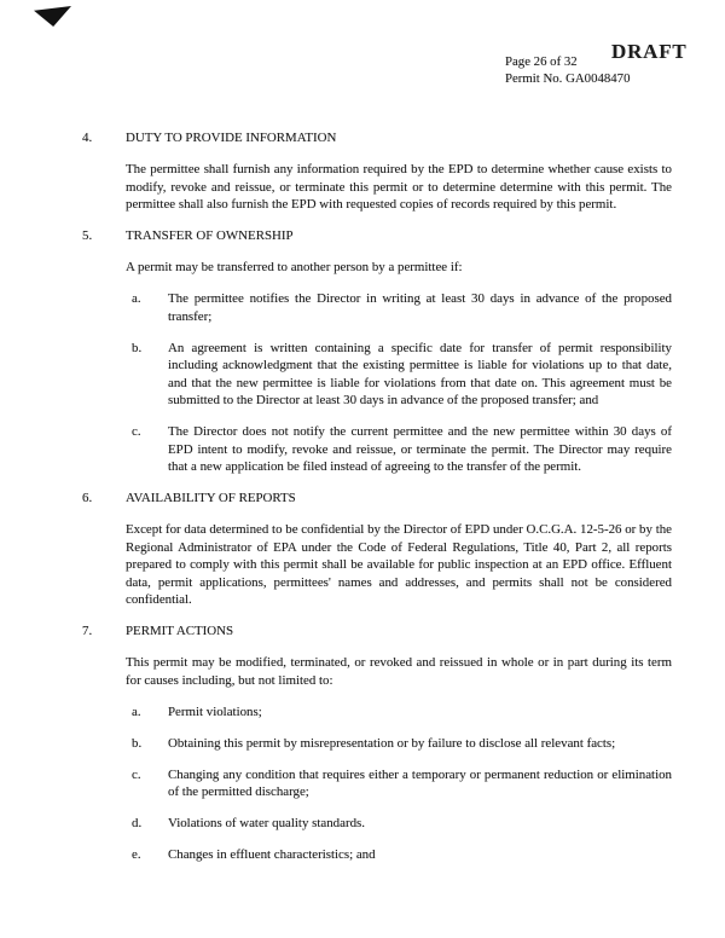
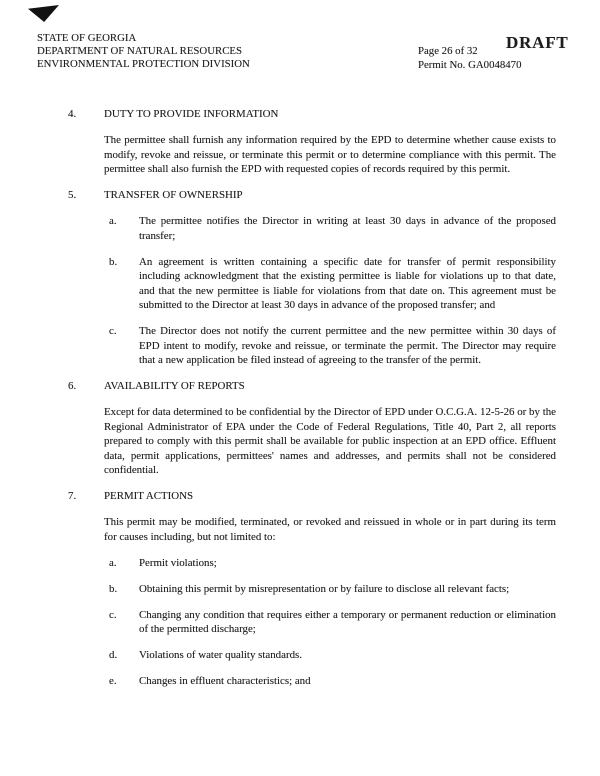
+ STATE OF GEORGIA
+ DEPARTMENT OF NATURAL RESOURCES
+ ENVIRONMENTAL PROTECTION DIVISION
  DRAFT
  Page 26 of 32
  Permit No. GA0048470
  4.
  DUTY TO PROVIDE INFORMATION
- The permittee shall furnish any information required by the EPD to determine whether cause exists to modify, revoke and reissue, or terminate this permit or to determine determine with this permit. The permittee shall also furnish the EPD with requested copies of records required by this permit.
+ The permittee shall furnish any information required by the EPD to determine whether cause exists to modify, revoke and reissue, or terminate this permit or to determine compliance with this permit. The permittee shall also furnish the EPD with requested copies of records required by this permit.
  5.
  TRANSFER OF OWNERSHIP
- A permit may be transferred to another person by a permittee if:
  a.
  The permittee notifies the Director in writing at least 30 days in advance of the proposed transfer;
  b.
  An agreement is written containing a specific date for transfer of permit responsibility including acknowledgment that the existing permittee is liable for violations up to that date, and that the new permittee is liable for violations from that date on. This agreement must be submitted to the Director at least 30 days in advance of the proposed transfer; and
  c.
  The Director does not notify the current permittee and the new permittee within 30 days of EPD intent to modify, revoke and reissue, or terminate the permit. The Director may require that a new application be filed instead of agreeing to the transfer of the permit.
  6.
  AVAILABILITY OF REPORTS
  Except for data determined to be confidential by the Director of EPD under O.C.G.A. 12-5-26 or by the Regional Administrator of EPA under the Code of Federal Regulations, Title 40, Part 2, all reports prepared to comply with this permit shall be available for public inspection at an EPD office. Effluent data, permit applications, permittees' names and addresses, and permits shall not be considered confidential.
  7.
  PERMIT ACTIONS
  This permit may be modified, terminated, or revoked and reissued in whole or in part during its term for causes including, but not limited to:
  a.
  Permit violations;
  b.
  Obtaining this permit by misrepresentation or by failure to disclose all relevant facts;
  c.
  Changing any condition that requires either a temporary or permanent reduction or elimination of the permitted discharge;
  d.
  Violations of water quality standards.
  e.
  Changes in effluent characteristics; and
